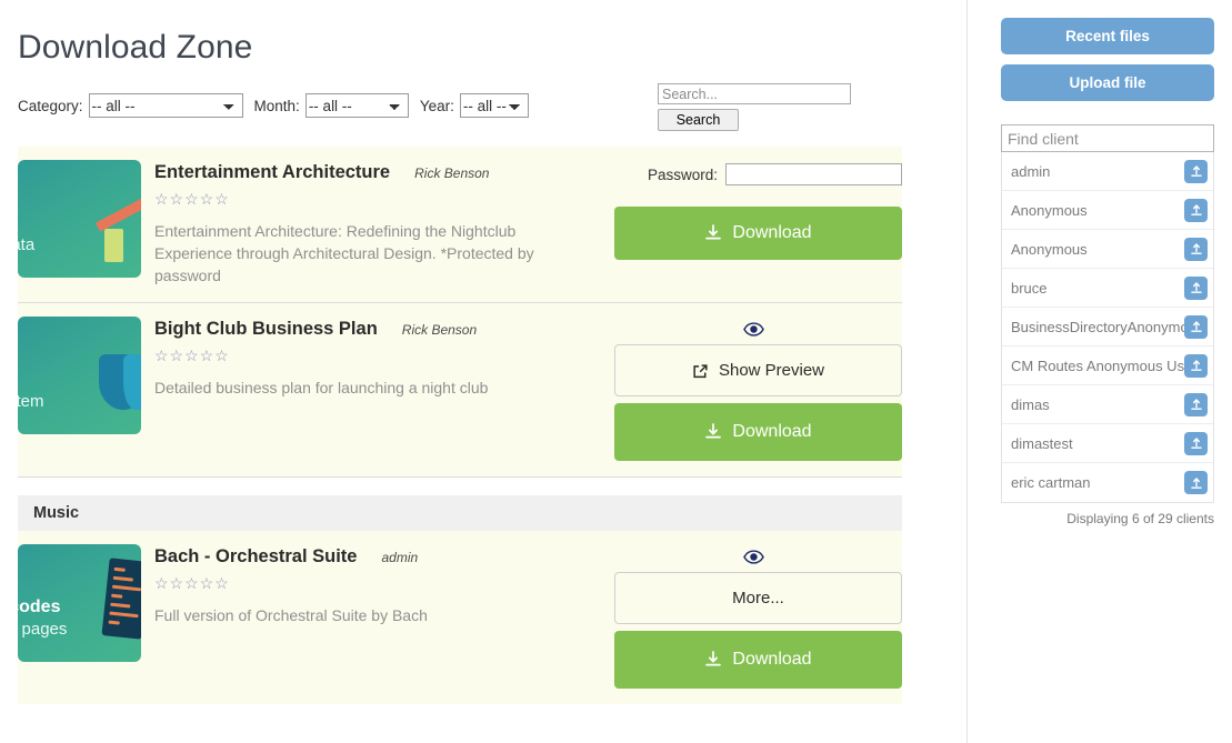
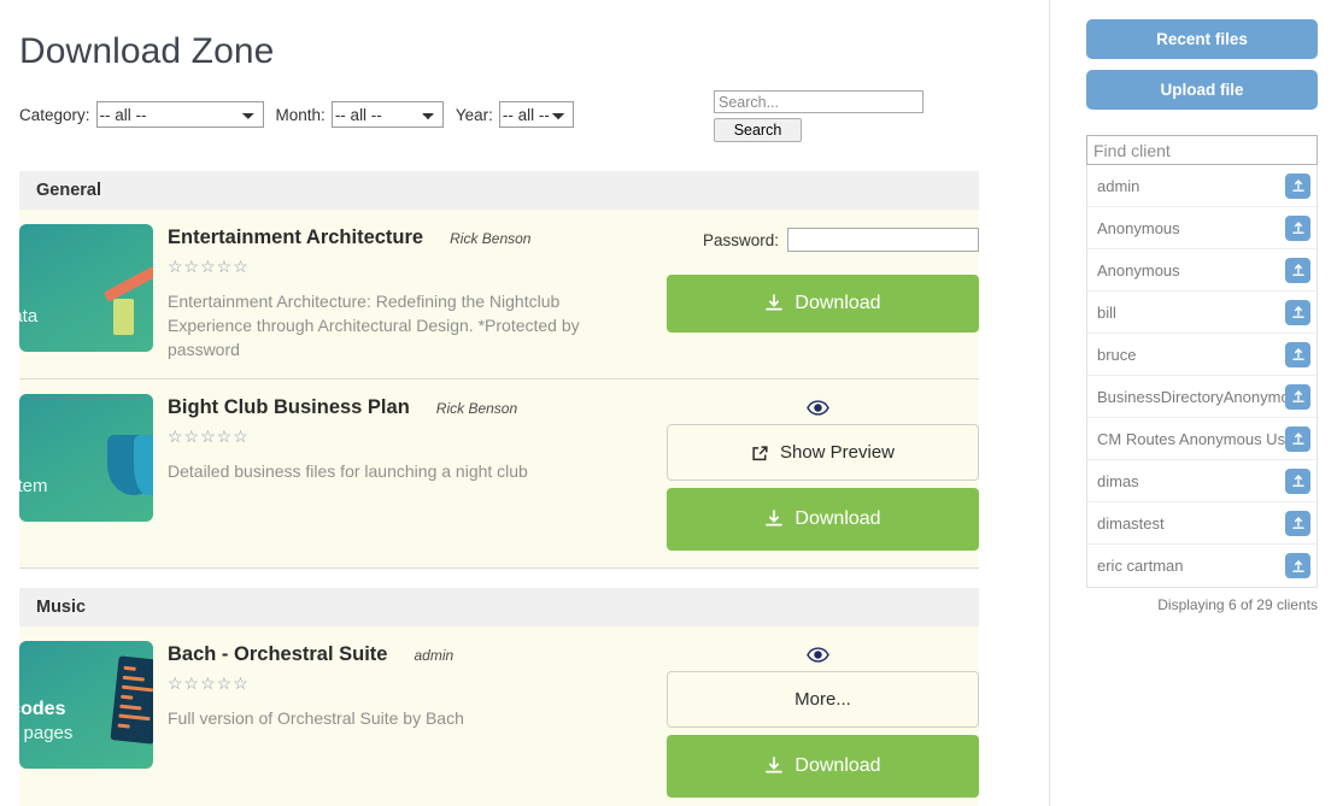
  Download Zone
  Category:
  -- all --
  Month:
  -- all --
  Year:
  -- all --
  Search...
  Search
+ General
  Entertainment Architecture
  Rick Benson
  ☆☆☆☆☆
  Entertainment Architecture: Redefining the Nightclub Experience through Architectural Design. *Protected by password
  Password:
  Download
  Bight Club Business Plan
  Rick Benson
  ☆☆☆☆☆
- Detailed business plan for launching a night club
+ Detailed business files for launching a night club
  Show Preview
  Download
  Music
  pages
  Bach - Orchestral Suite
  admin
  ☆☆☆☆☆
  Full version of Orchestral Suite by Bach
  More...
  Download
  Recent files
  Upload file
  Find client
  admin
  Anonymous
  Anonymous
+ bill
  bruce
  BusinessDirectoryAnonym
  CM Routes Anonymous Us
  dimas
  dimastest
  eric cartman
  Displaying 6 of 29 clients
